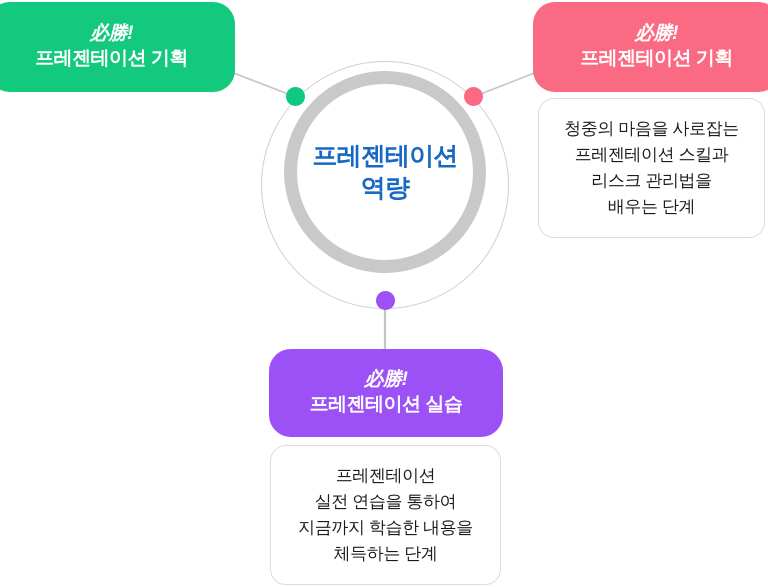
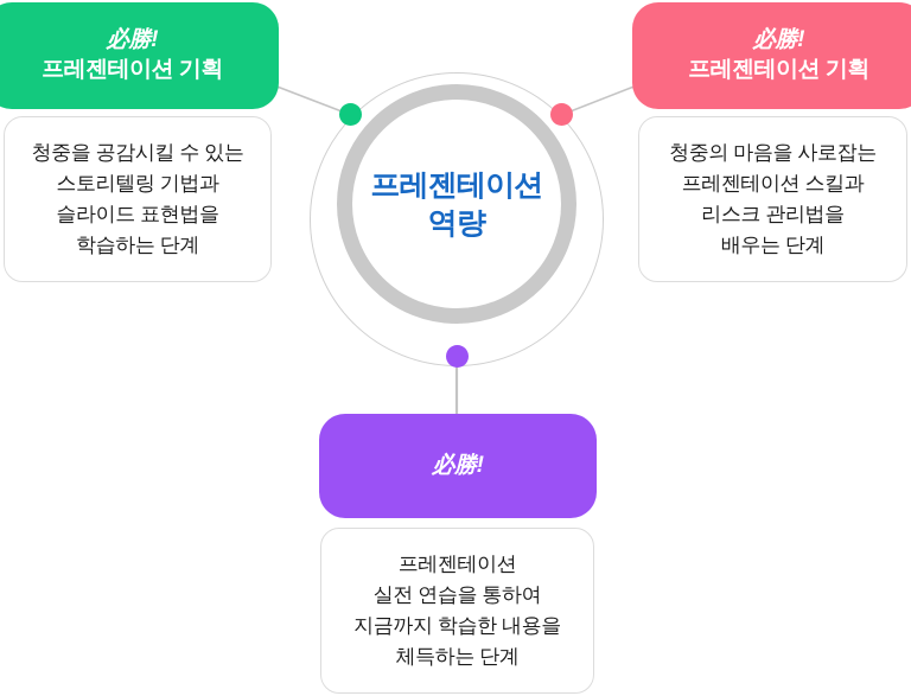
  프레젠테이션
  역량
  必勝!
  프레젠테이션 기획
+ 청중을 공감시킬 수 있는
+ 스토리텔링 기법과
+ 슬라이드 표현법을
+ 학습하는 단계
  必勝!
  프레젠테이션 기획
  청중의 마음을 사로잡는
  프레젠테이션 스킬과
  리스크 관리법을
  배우는 단계
  必勝!
- 프레젠테이션 실습
  프레젠테이션
  실전 연습을 통하여
  지금까지 학습한 내용을
  체득하는 단계
